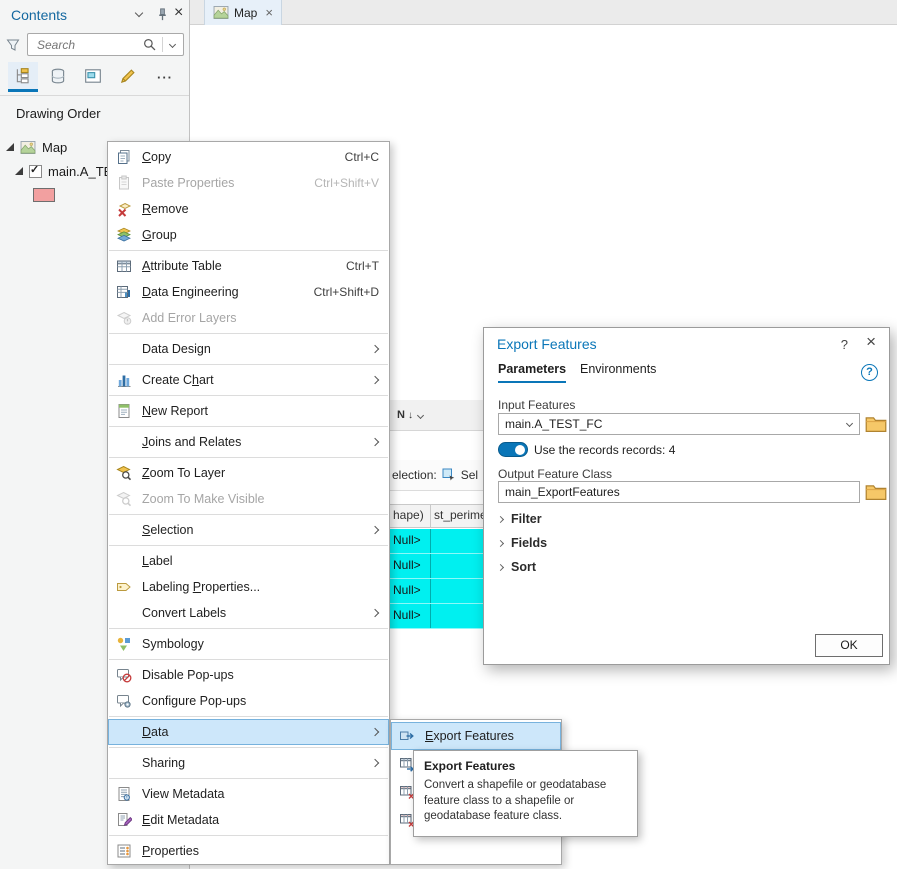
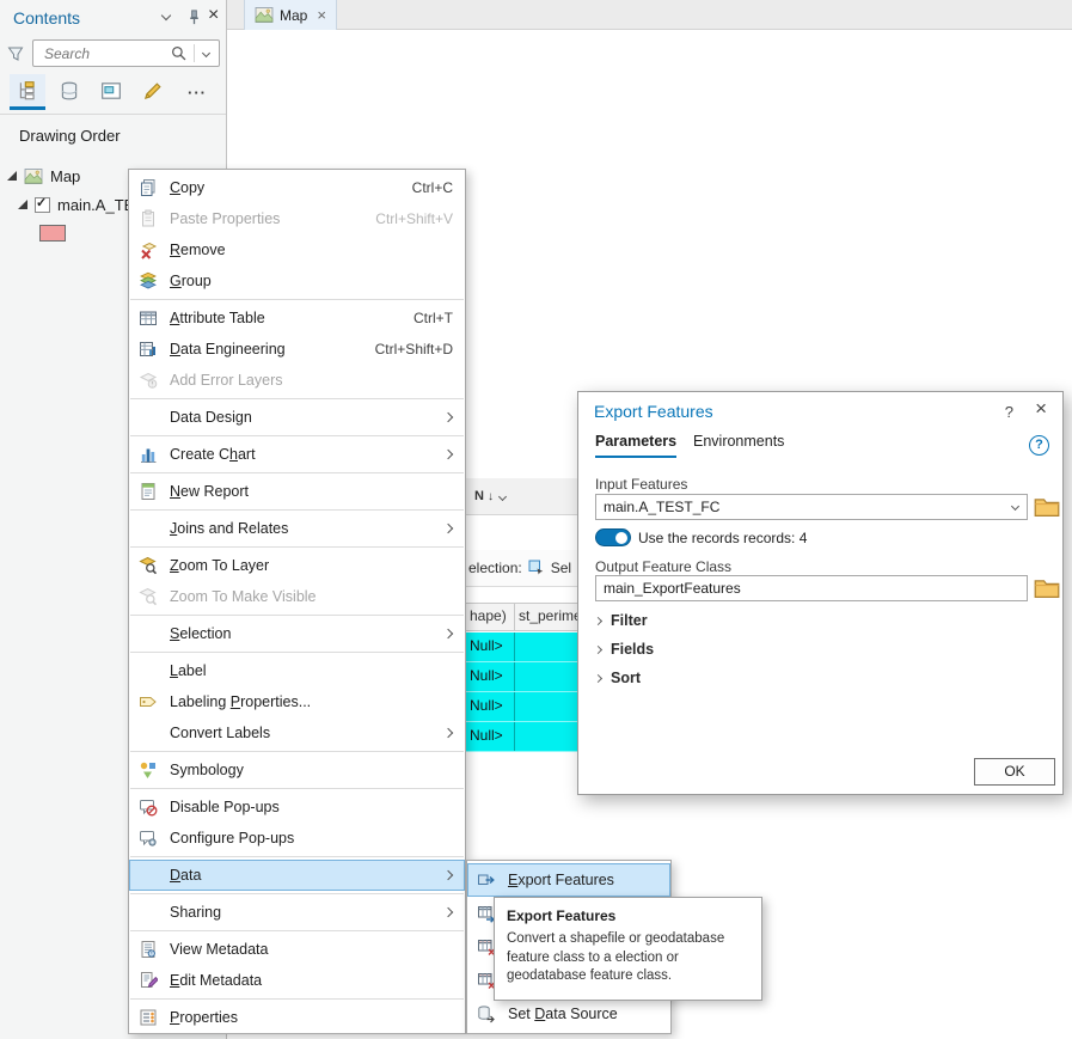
  Map
  ×
  Contents
  ×
  Search
  ···
  Drawing Order
  Map
  ✓
  N
  ↓
  election:
  Sel
  hape)
  st_perim
  Null>
  Null>
  Null>
  Null>
  Copy
  Ctrl+C
  Paste Properties
  Ctrl+Shift+V
  Remove
  Group
  Attribute Table
  Ctrl+T
  Data Engineering
  Ctrl+Shift+D
  Add Error Layers
  Data Design
  Create Chart
  New Report
  Joins and Relates
  Zoom To Layer
  Zoom To Make Visible
  Selection
  Label
  Labeling Properties...
  Convert Labels
  Symbology
  Disable Pop-ups
  Configure Pop-ups
  Data
  Sharing
  View Metadata
  Edit Metadata
  Properties
  Export Features
+ Set Data Source
  Export Features
  ?
  ×
  Parameters
  Environments
  ?
  Input Features
  main.A_TEST_FC
  Use the records records: 4
  Output Feature Class
  main_ExportFeatures
  Filter
  Fields
  Sort
  OK
  Export Features
- Convert a shapefile or geodatabase feature class to a shapefile or geodatabase feature class.
+ Convert a shapefile or geodatabase feature class to a election or geodatabase feature class.
